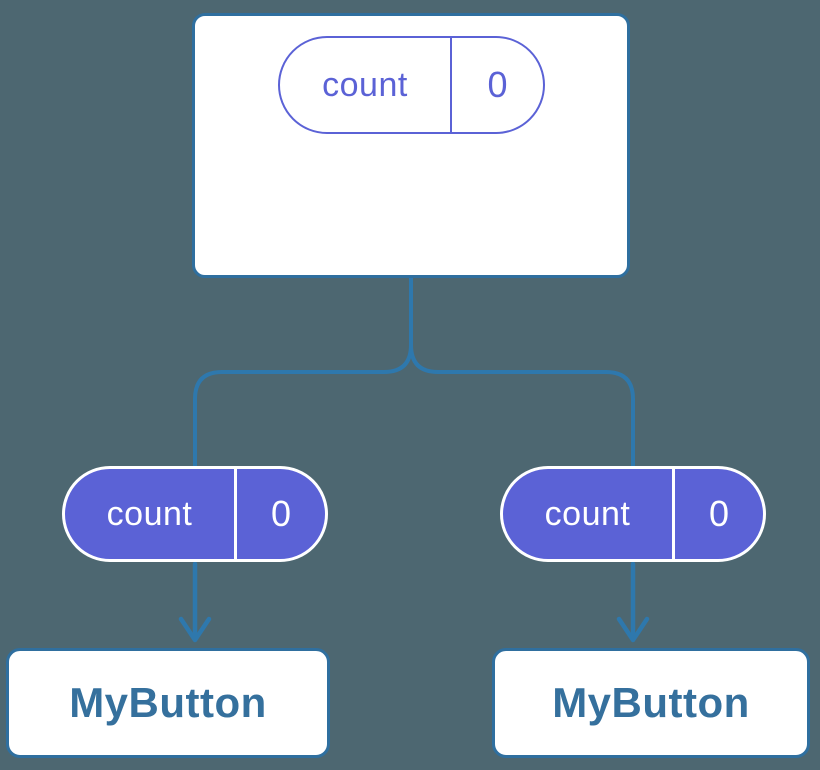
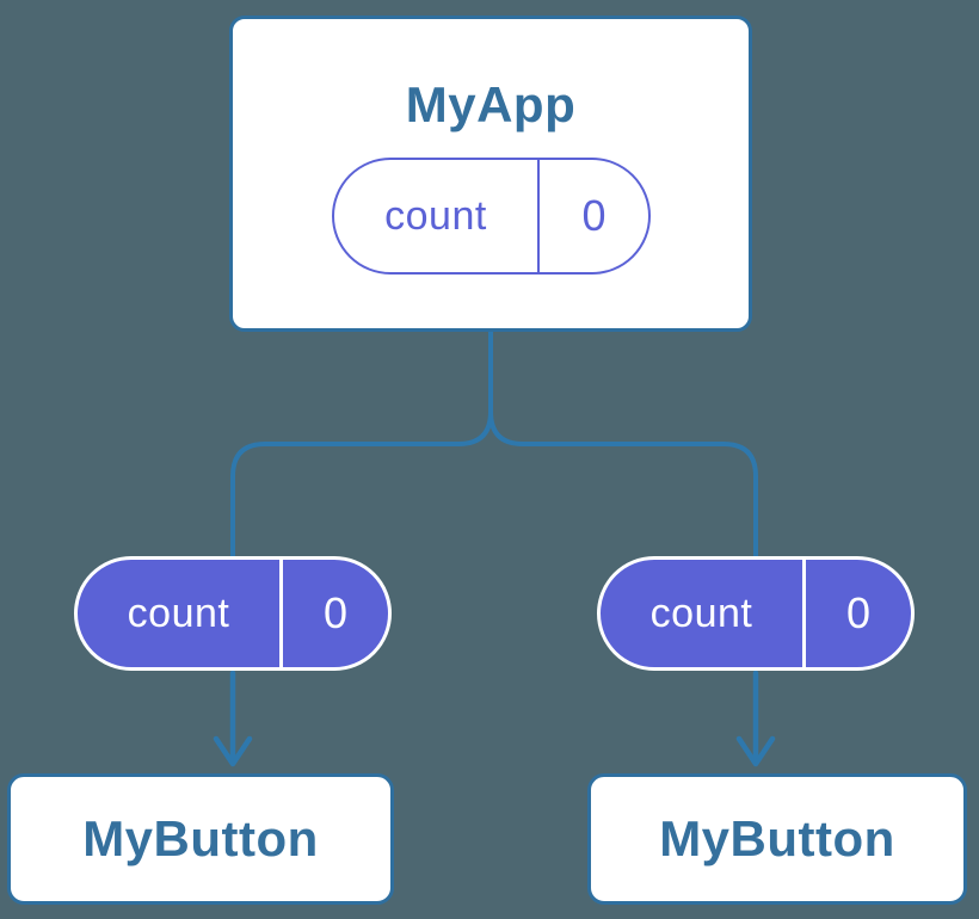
+ MyApp
  count
  0
  count
  0
  count
  0
  MyButton
  MyButton
